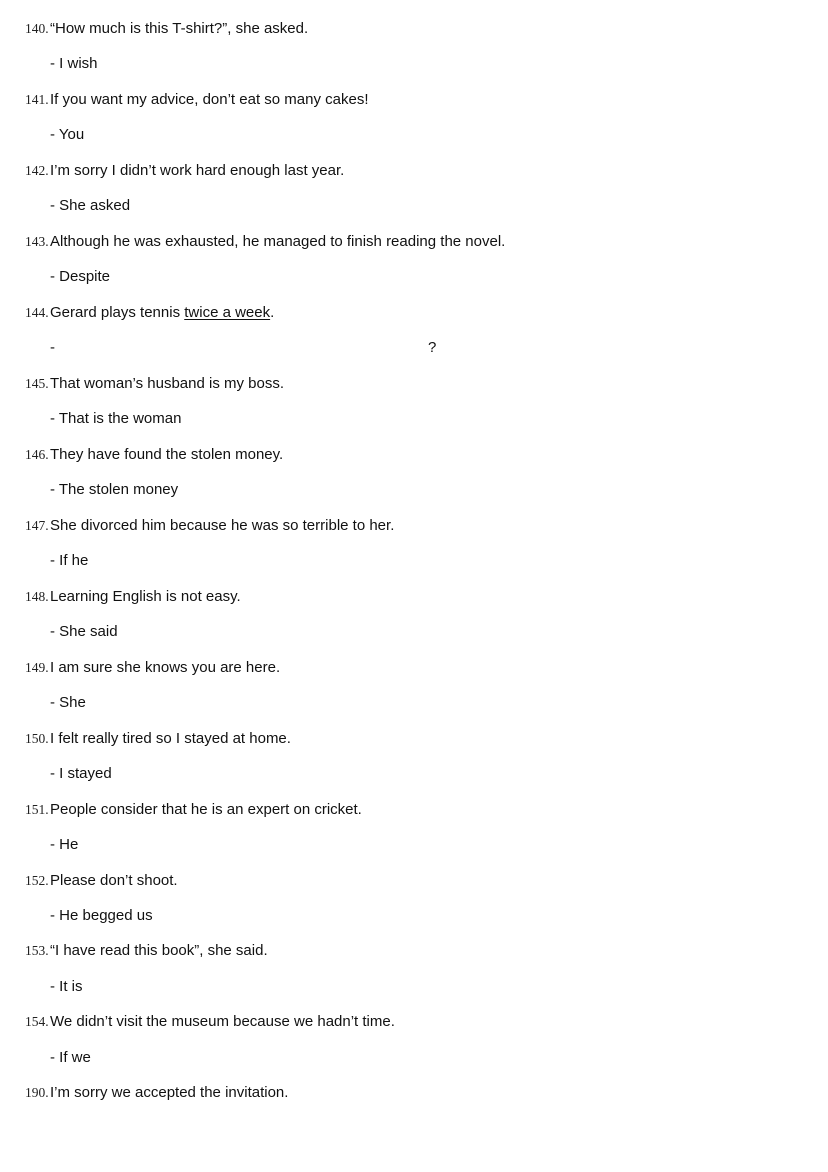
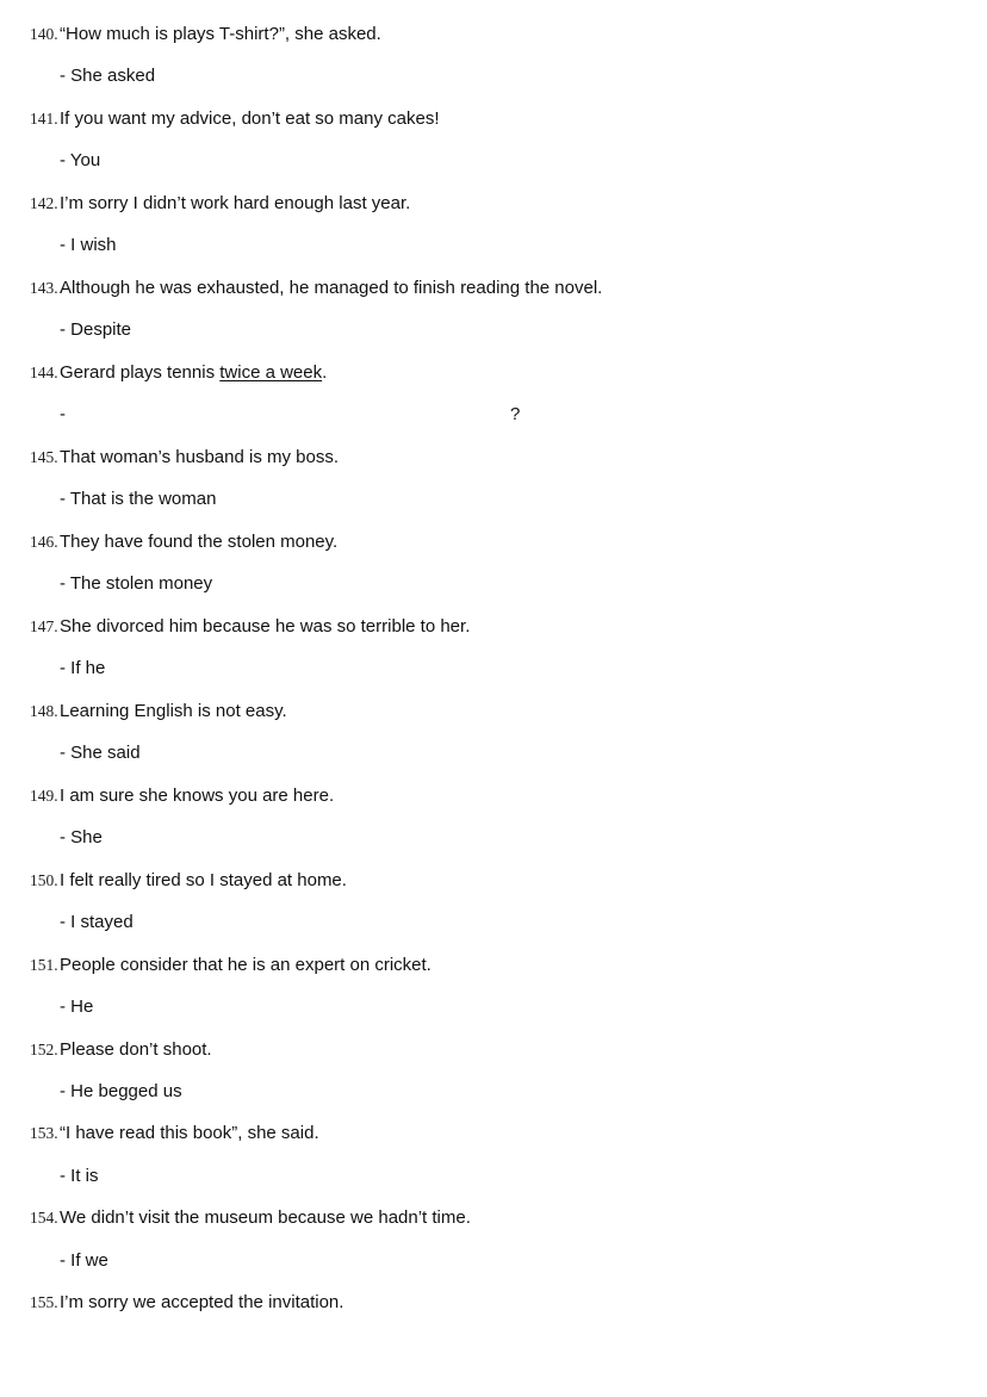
  140.
- “How much is this T-shirt?”, she asked.
+ “How much is plays T-shirt?”, she asked.
- - I wish
+ - She asked
  141.
  If you want my advice, don’t eat so many cakes!
  - You
  142.
  I’m sorry I didn’t work hard enough last year.
- - She asked
+ - I wish
  143.
  Although he was exhausted, he managed to finish reading the novel.
  - Despite
  144.
  Gerard plays tennis twice a week.
  -
  ?
  145.
  That woman’s husband is my boss.
  - That is the woman
  146.
  They have found the stolen money.
  - The stolen money
  147.
  She divorced him because he was so terrible to her.
  - If he
  148.
  Learning English is not easy.
  - She said
  149.
  I am sure she knows you are here.
  - She
  150.
  I felt really tired so I stayed at home.
  - I stayed
  151.
  People consider that he is an expert on cricket.
  - He
  152.
  Please don’t shoot.
  - He begged us
  153.
  “I have read this book”, she said.
  - It is
  154.
  We didn’t visit the museum because we hadn’t time.
  - If we
- 190.
+ 155.
  I’m sorry we accepted the invitation.
